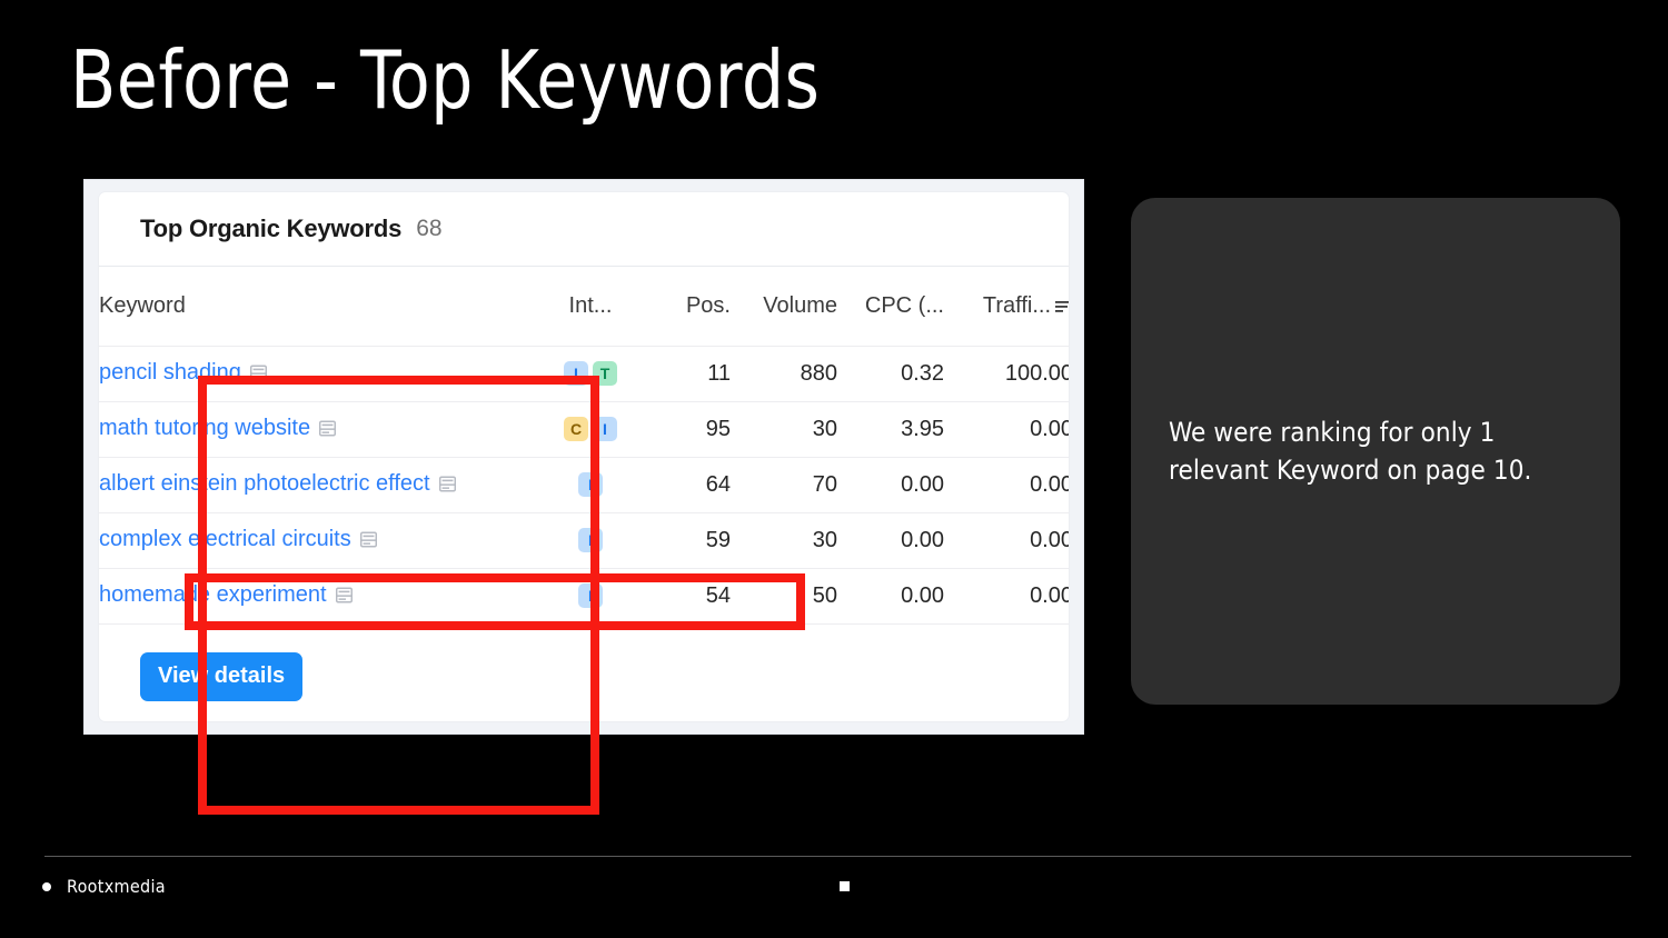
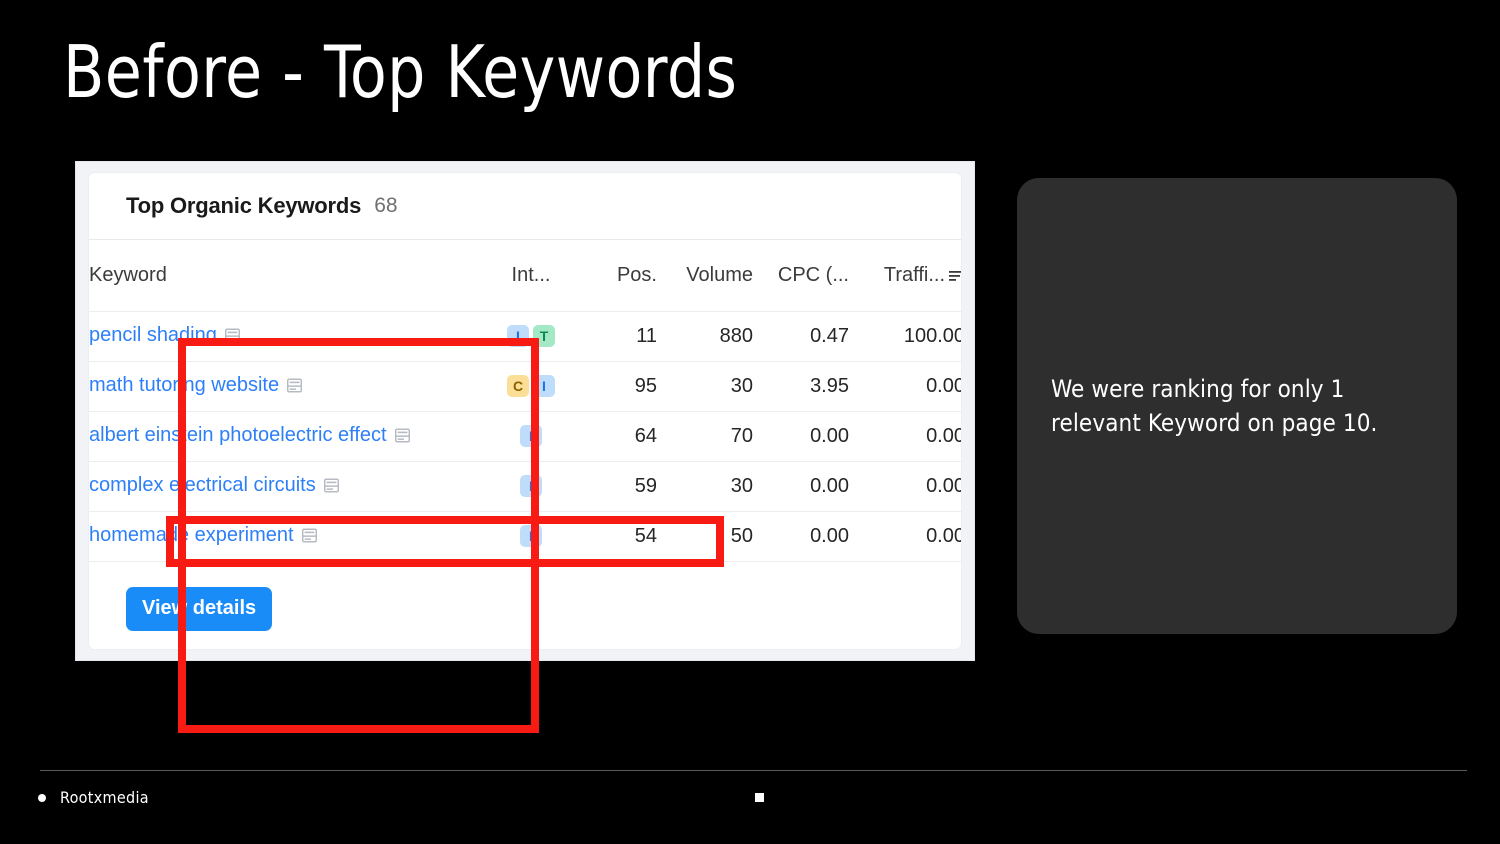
  Before - Top Keywords
  Top Organic Keywords
  68
  Keyword	Int...	Pos.	Volume	CPC (...	Traffi...
- pencil shading	I T	11	880	0.32	100.00
+ pencil shading	I T	11	880	0.47	100.00
  math tutoring website	C I	95	30	3.95	0.00
  albert einstein photoelectric effect	I	64	70	0.00	0.00
  complex electrical circuits	I	59	30	0.00	0.00
  homemade experiment	I	54	50	0.00	0.00
  View details
  We were ranking for only 1 relevant Keyword on page 10.
  Rootxmedia
